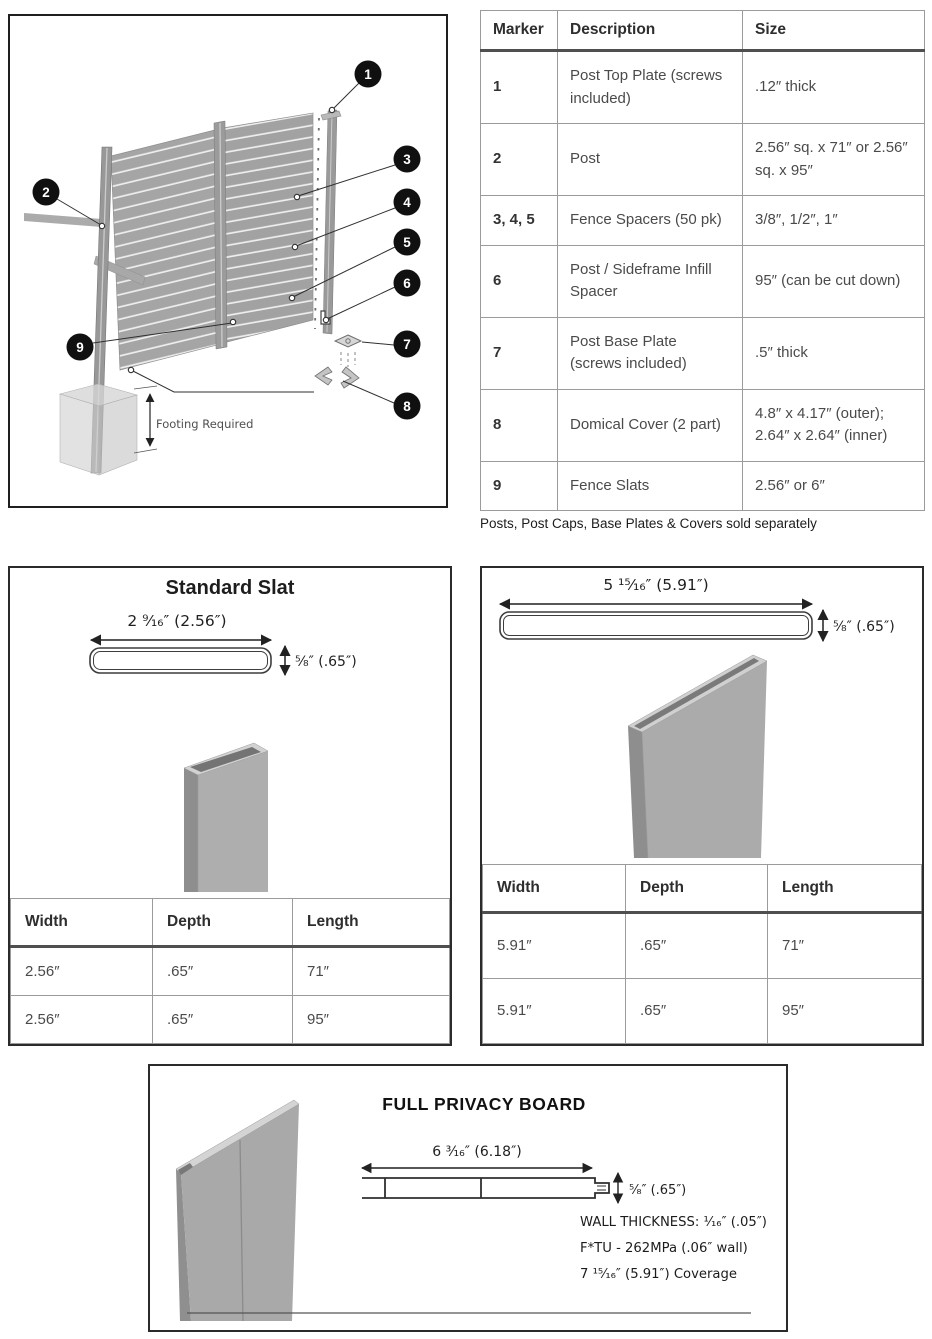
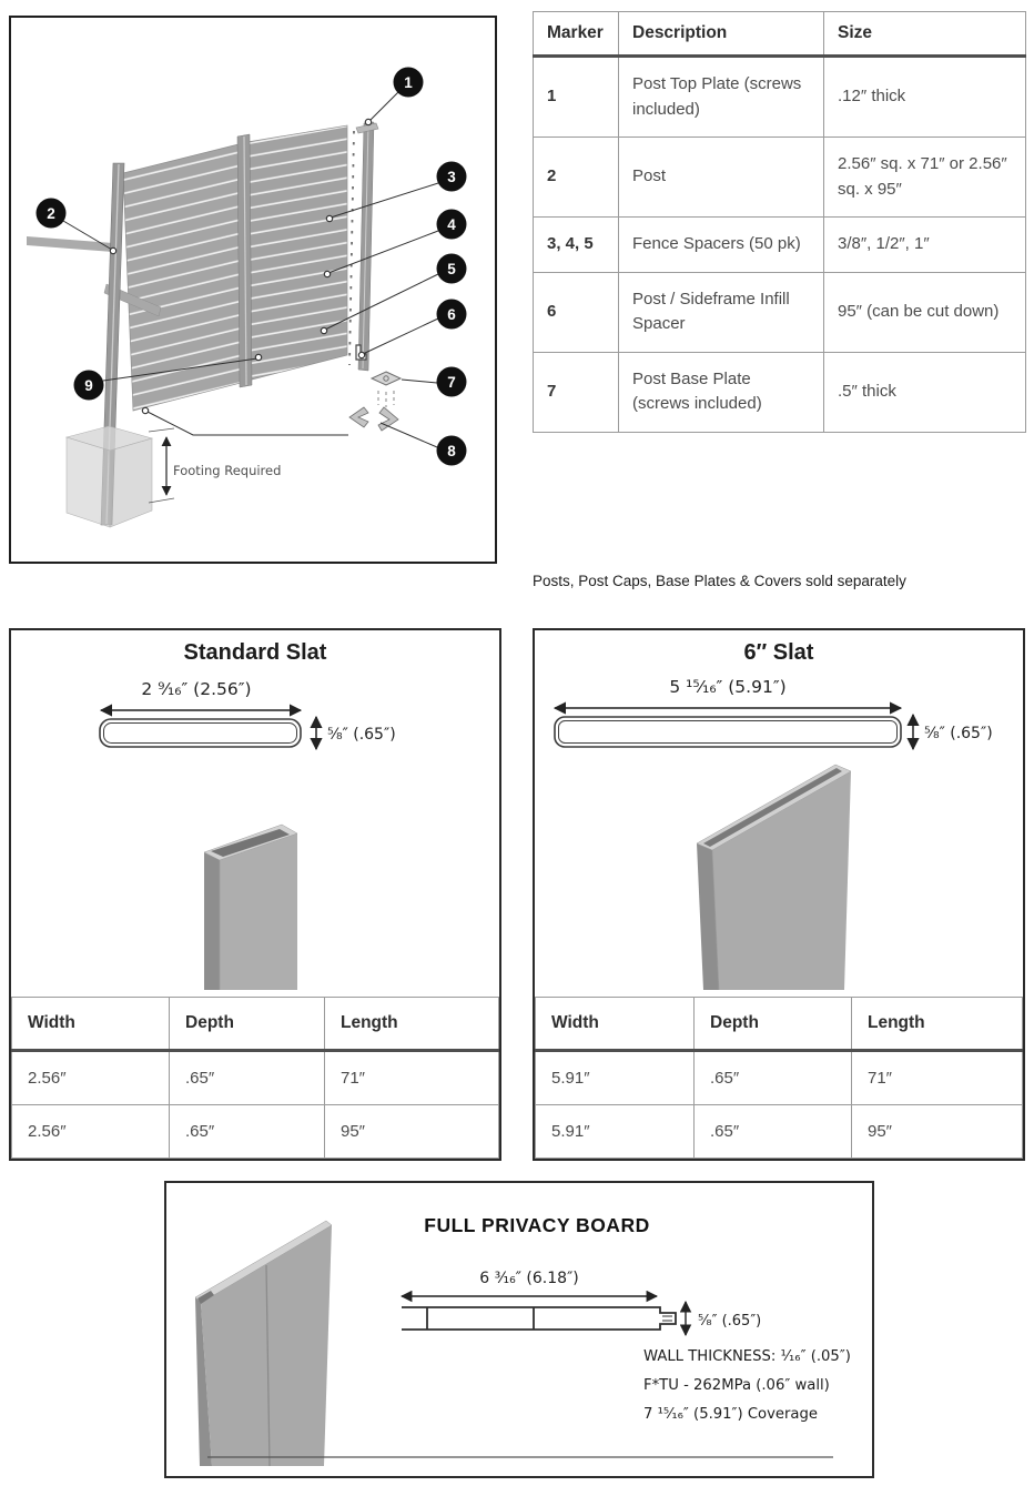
  Footing Required
  1
  2
  3
  4
  5
  6
  7
  8
  9
  Marker	Description	Size
  1	Post Top Plate (screws included)	.12″ thick
  2	Post	2.56″ sq. x 71″ or 2.56″ sq. x 95″
  3, 4, 5	Fence Spacers (50 pk)	3/8″, 1/2″, 1″
  6	Post / Sideframe Infill Spacer	95″ (can be cut down)
  7	Post Base Plate (screws included)	.5″ thick
- 8	Domical Cover (2 part)	4.8″ x 4.17″ (outer); 2.64″ x 2.64″ (inner)
- 9	Fence Slats	2.56″ or 6″
  Posts, Post Caps, Base Plates & Covers sold separately
  Standard Slat
  2 ⁹⁄₁₆″ (2.56″)
  ⁵⁄₈″ (.65″)
  Width	Depth	Length
  2.56″	.65″	71″
  2.56″	.65″	95″
+ 6″ Slat
  5 ¹⁵⁄₁₆″ (5.91″)
  ⁵⁄₈″ (.65″)
  Width	Depth	Length
  5.91″	.65″	71″
  5.91″	.65″	95″
  FULL PRIVACY BOARD
  6 ³⁄₁₆″ (6.18″)
  ⁵⁄₈″ (.65″)
  WALL THICKNESS: ¹⁄₁₆″ (.05″)
  F*TU - 262MPa (.06″ wall)
  7 ¹⁵⁄₁₆″ (5.91″) Coverage
